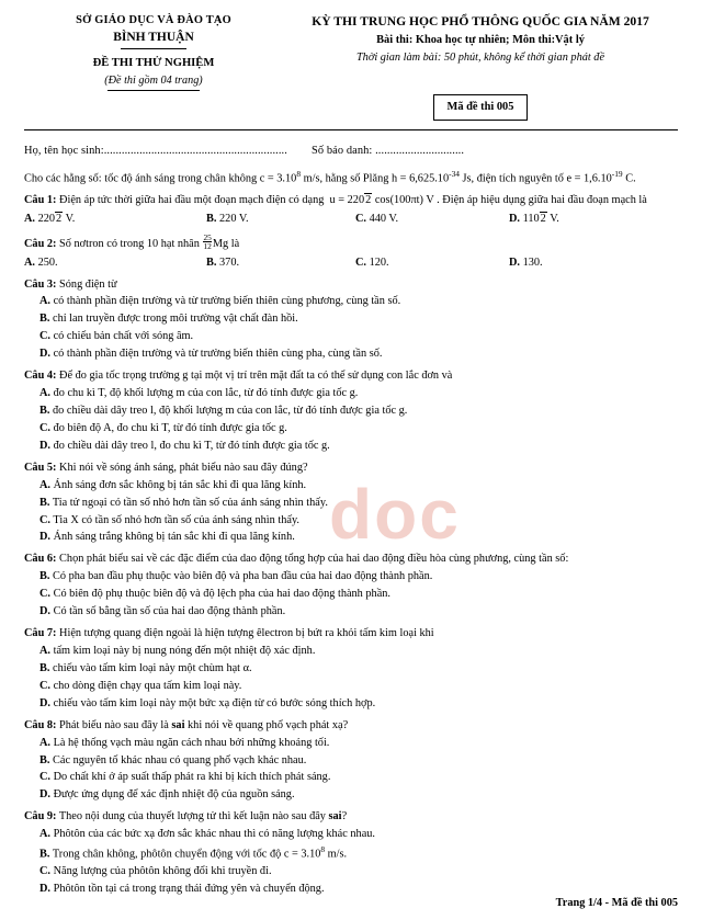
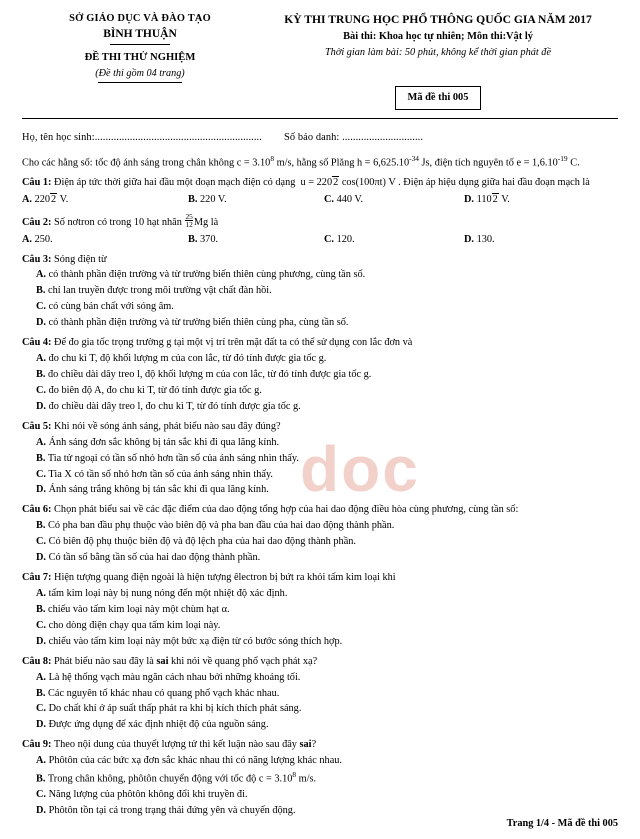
  doc
  SỞ GIÁO DỤC VÀ ĐÀO TẠO
  BÌNH THUẬN
  ĐỀ THI THỬ NGHIỆM
  (Đề thi gồm 04 trang)
  KỲ THI TRUNG HỌC PHỔ THÔNG QUỐC GIA NĂM 2017
  Bài thi: Khoa học tự nhiên; Môn thi:Vật lý
  Thời gian làm bài: 50 phút, không kể thời gian phát đề
  Mã đề thi 005
  Họ, tên học sinh:.............................................................. Số báo danh: ..............................
  Cho các hằng số: tốc độ ánh sáng trong chân không c = 3.108 m/s, hằng số Plăng h = 6,625.10-34 Js, điện tích nguyên tố e = 1,6.10-19 C.
  Câu 1: Điện áp tức thời giữa hai đầu một đoạn mạch điện có dạng u = 2202 cos(100πt) V . Điện áp hiệu dụng giữa hai đầu đoạn mạch là
  A. 2202 V.
  B. 220 V.
  C. 440 V.
  D. 1102 V.
  Câu 2: Số nơtron có trong 10 hạt nhân
  25
  12
  Mg là
  A. 250.
  B. 370.
  C. 120.
  D. 130.
  Câu 3: Sóng điện từ
  A. có thành phần điện trường và từ trường biến thiên cùng phương, cùng tần số.
  B. chỉ lan truyền được trong môi trường vật chất đàn hồi.
- C. có chiếu bản chất với sóng âm.
+ C. có cùng bản chất với sóng âm.
  D. có thành phần điện trường và từ trường biến thiên cùng pha, cùng tần số.
  Câu 4: Để đo gia tốc trọng trường g tại một vị trí trên mặt đất ta có thể sử dụng con lắc đơn và
  A. đo chu kì T, độ khối lượng m của con lắc, từ đó tính được gia tốc g.
  B. đo chiều dài dây treo l, độ khối lượng m của con lắc, từ đó tính được gia tốc g.
  C. đo biên độ A, đo chu kì T, từ đó tính được gia tốc g.
  D. đo chiều dài dây treo l, đo chu kì T, từ đó tính được gia tốc g.
  Câu 5: Khi nói về sóng ánh sáng, phát biểu nào sau đây đúng?
  A. Ánh sáng đơn sắc không bị tán sắc khi đi qua lăng kính.
  B. Tia tử ngoại có tần số nhỏ hơn tần số của ánh sáng nhìn thấy.
  C. Tia X có tần số nhỏ hơn tần số của ánh sáng nhìn thấy.
  D. Ánh sáng trắng không bị tán sắc khi đi qua lăng kính.
  Câu 6: Chọn phát biểu sai về các đặc điểm của dao động tổng hợp của hai dao động điều hòa cùng phương, cùng tần số:
  B. Có pha ban đầu phụ thuộc vào biên độ và pha ban đầu của hai dao động thành phần.
  C. Có biên độ phụ thuộc biên độ và độ lệch pha của hai dao động thành phần.
  D. Có tần số bằng tần số của hai dao động thành phần.
  Câu 7: Hiện tượng quang điện ngoài là hiện tượng êlectron bị bứt ra khỏi tấm kim loại khi
  A. tấm kim loại này bị nung nóng đến một nhiệt độ xác định.
  B. chiếu vào tấm kim loại này một chùm hạt α.
  C. cho dòng điện chạy qua tấm kim loại này.
  D. chiếu vào tấm kim loại này một bức xạ điện từ có bước sóng thích hợp.
  Câu 8: Phát biểu nào sau đây là sai khi nói về quang phổ vạch phát xạ?
  A. Là hệ thống vạch màu ngăn cách nhau bởi những khoảng tối.
  B. Các nguyên tố khác nhau có quang phổ vạch khác nhau.
  C. Do chất khí ở áp suất thấp phát ra khi bị kích thích phát sáng.
  D. Được ứng dụng để xác định nhiệt độ của nguồn sáng.
  Câu 9: Theo nội dung của thuyết lượng tử thì kết luận nào sau đây sai?
  A. Phôtôn của các bức xạ đơn sắc khác nhau thì có năng lượng khác nhau.
  B. Trong chân không, phôtôn chuyển động với tốc độ c = 3.108 m/s.
  C. Năng lượng của phôtôn không đổi khi truyền đi.
  D. Phôtôn tồn tại cả trong trạng thái đứng yên và chuyển động.
  Trang 1/4 - Mã đề thi 005
